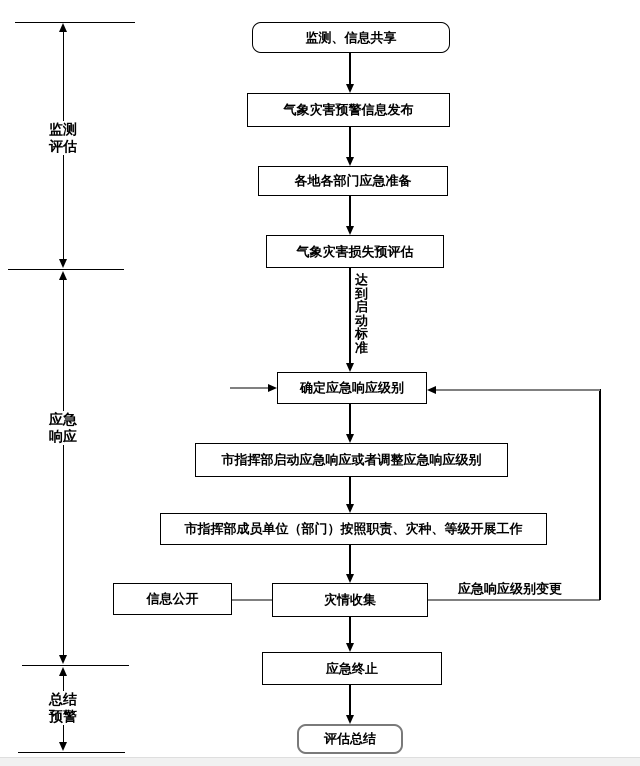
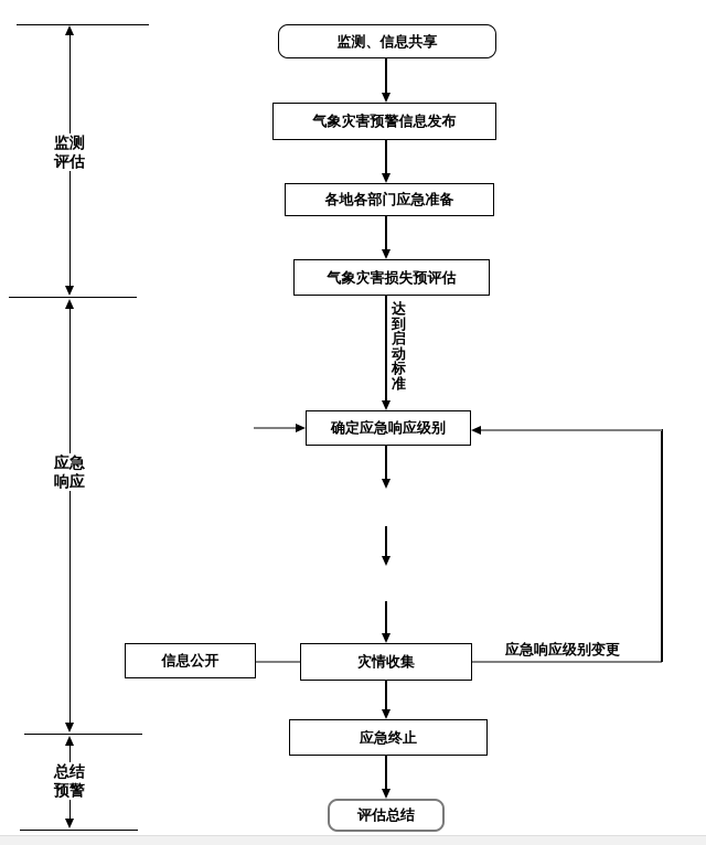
  监测
  评估
  应急
  响应
  总结
  预警
  监测、信息共享
  气象灾害预警信息发布
  各地各部门应急准备
  气象灾害损失预评估
  确定应急响应级别
- 市指挥部启动应急响应或者调整应急响应级别
- 市指挥部成员单位（部门）按照职责、灾种、等级开展工作
  信息公开
  灾情收集
  应急终止
  评估总结
  达到启动标准
  应急响应级别变更
